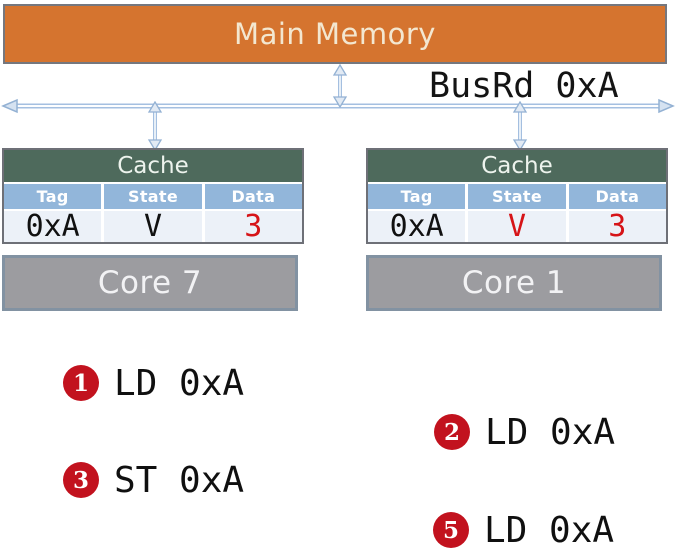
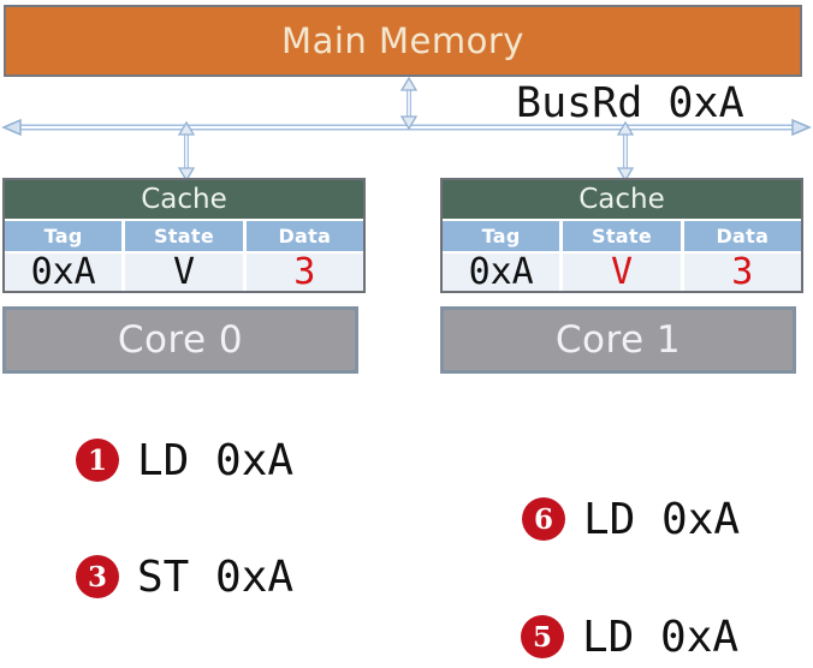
  Main Memory
  BusRd 0xA
  Cache
  Tag
  State
  Data
  0xA
  V
  3
  Cache
  Tag
  State
  Data
  0xA
  V
  3
- Core 7
+ Core 0
  Core 1
  1
  LD 0xA
- 2
+ 6
  LD 0xA
  3
  ST 0xA
  5
  LD 0xA
